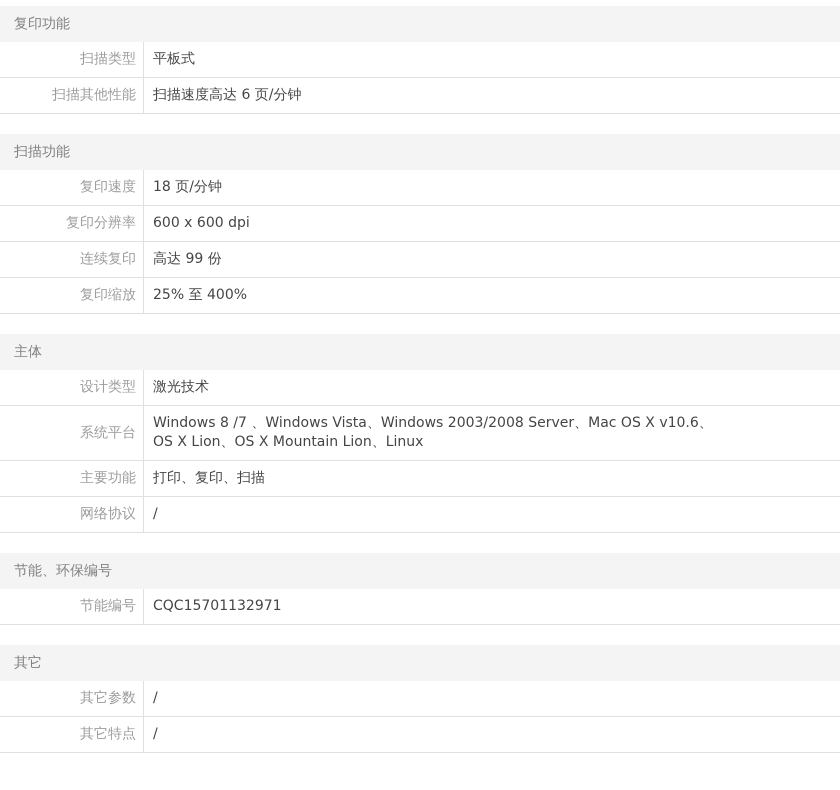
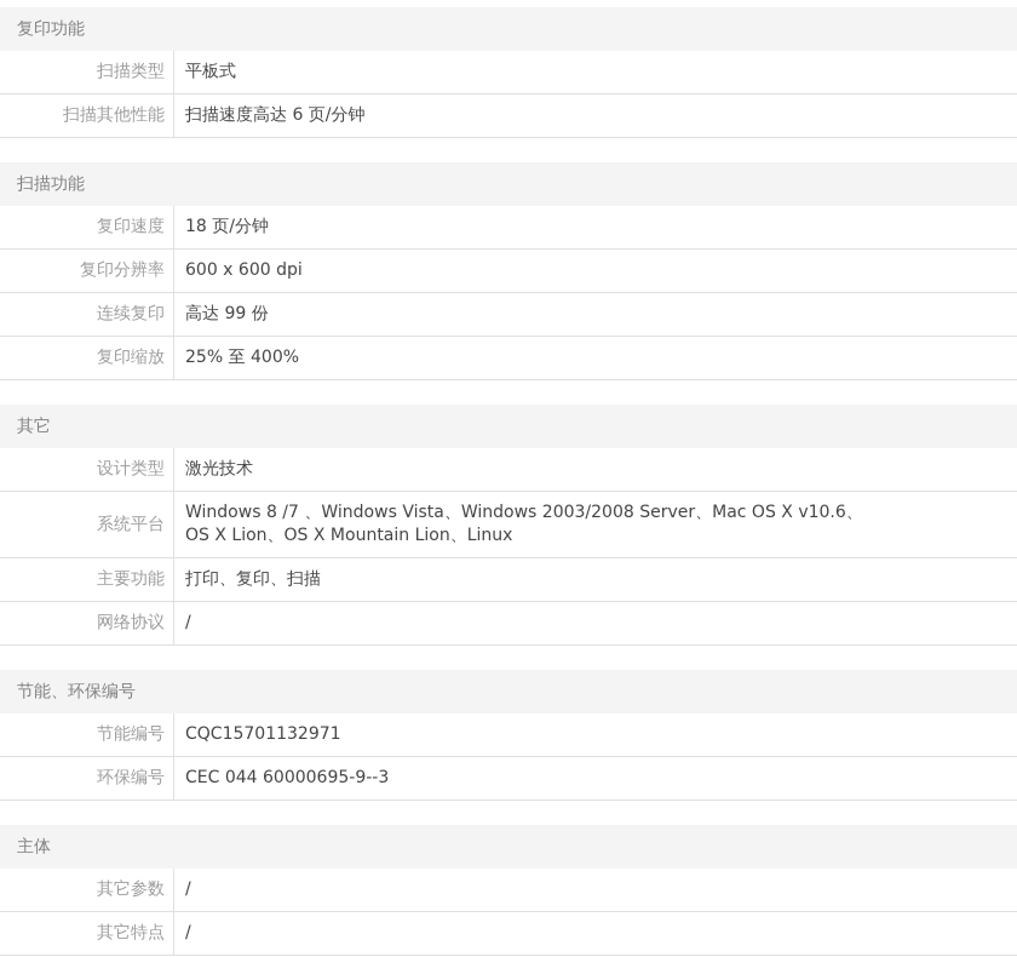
  复印功能
  扫描类型
  平板式
  扫描其他性能
  扫描速度高达 6 页/分钟
  扫描功能
  复印速度
  18 页/分钟
  复印分辨率
  600 x 600 dpi
  连续复印
  高达 99 份
  复印缩放
  25% 至 400%
- 主体
+ 其它
  设计类型
  激光技术
  系统平台
  Windows 8 /7 、Windows Vista、Windows 2003/2008 Server、Mac OS X v10.6、
  OS X Lion、OS X Mountain Lion、Linux
  主要功能
  打印、复印、扫描
  网络协议
  /
  节能、环保编号
  节能编号
  CQC15701132971
+ 环保编号
+ CEC 044 60000695-9--3
- 其它
+ 主体
  其它参数
  /
  其它特点
  /
